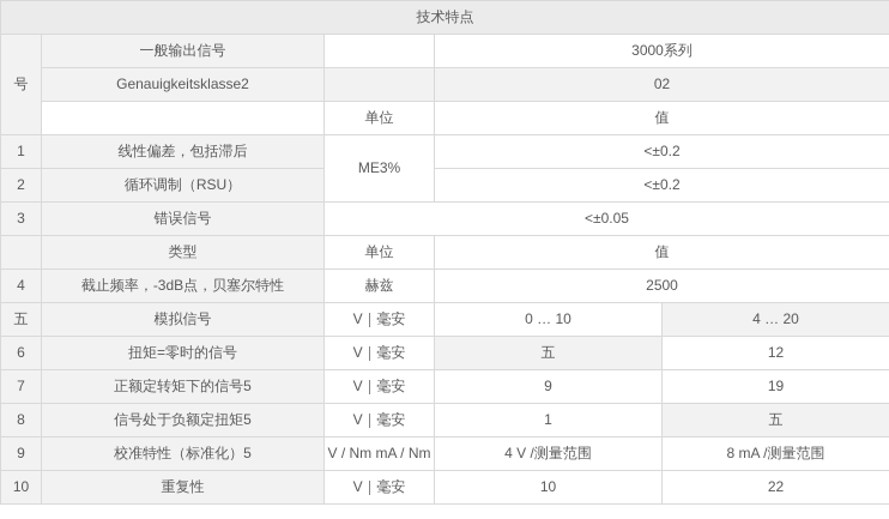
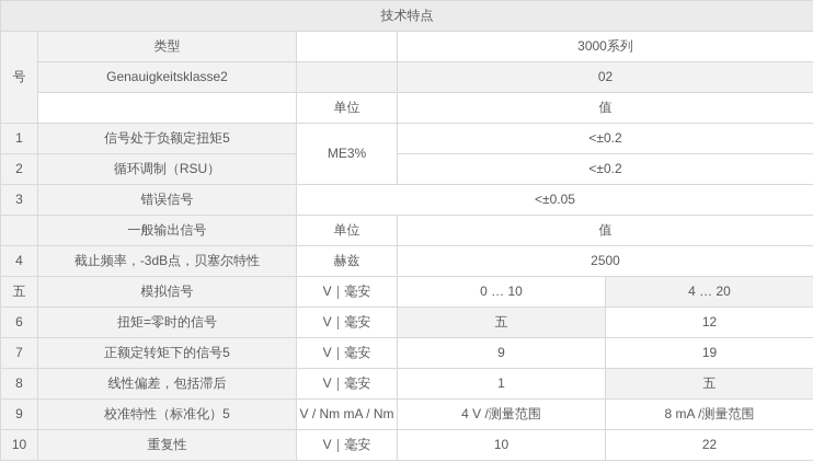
  技术特点
- 号	一般输出信号		3000系列
+ 号	类型		3000系列
  Genauigkeitsklasse2		02
  	单位	值
- 1	线性偏差，包括滞后	ME3%	<±0.2
+ 1	信号处于负额定扭矩5	ME3%	<±0.2
  2	循环调制（RSU）	<±0.2
  3	错误信号	<±0.05
- 	类型	单位	值
+ 	一般输出信号	单位	值
  4	截止频率，-3dB点，贝塞尔特性	赫兹	2500
  五	模拟信号	V｜毫安	0 … 10	4 … 20
  6	扭矩=零时的信号	V｜毫安	五	12
  7	正额定转矩下的信号5	V｜毫安	9	19
- 8	信号处于负额定扭矩5	V｜毫安	1	五
+ 8	线性偏差，包括滞后	V｜毫安	1	五
  9	校准特性（标准化）5	V / Nm mA / Nm	4 V /测量范围	8 mA /测量范围
  10	重复性	V｜毫安	10	22
